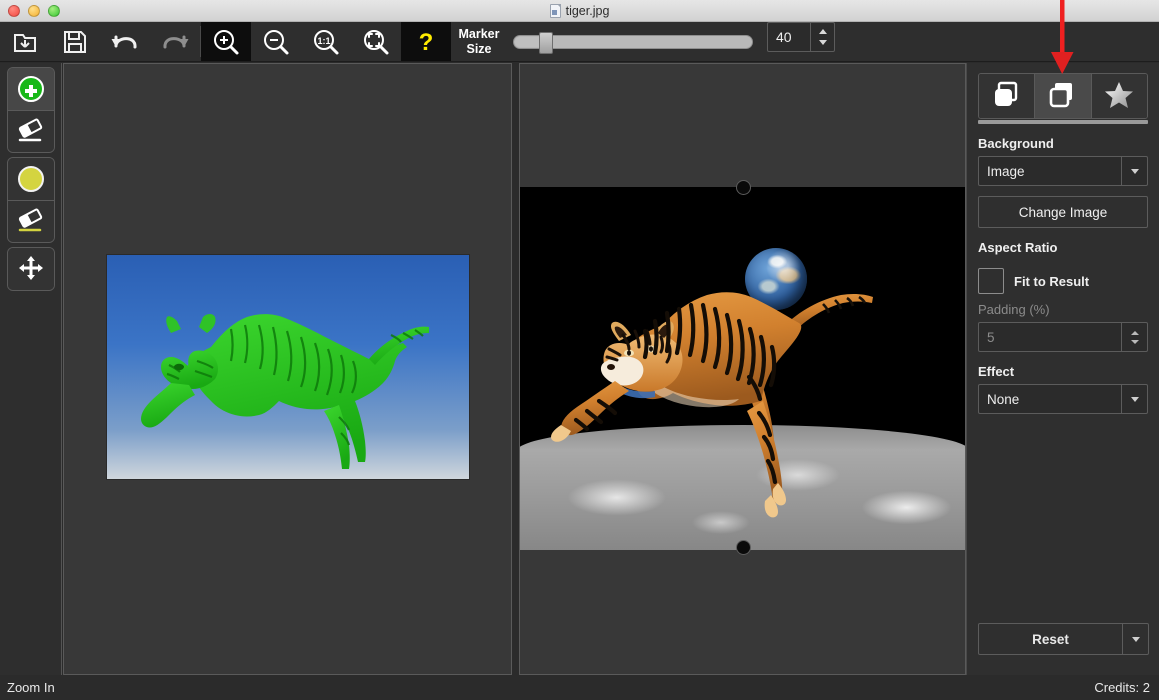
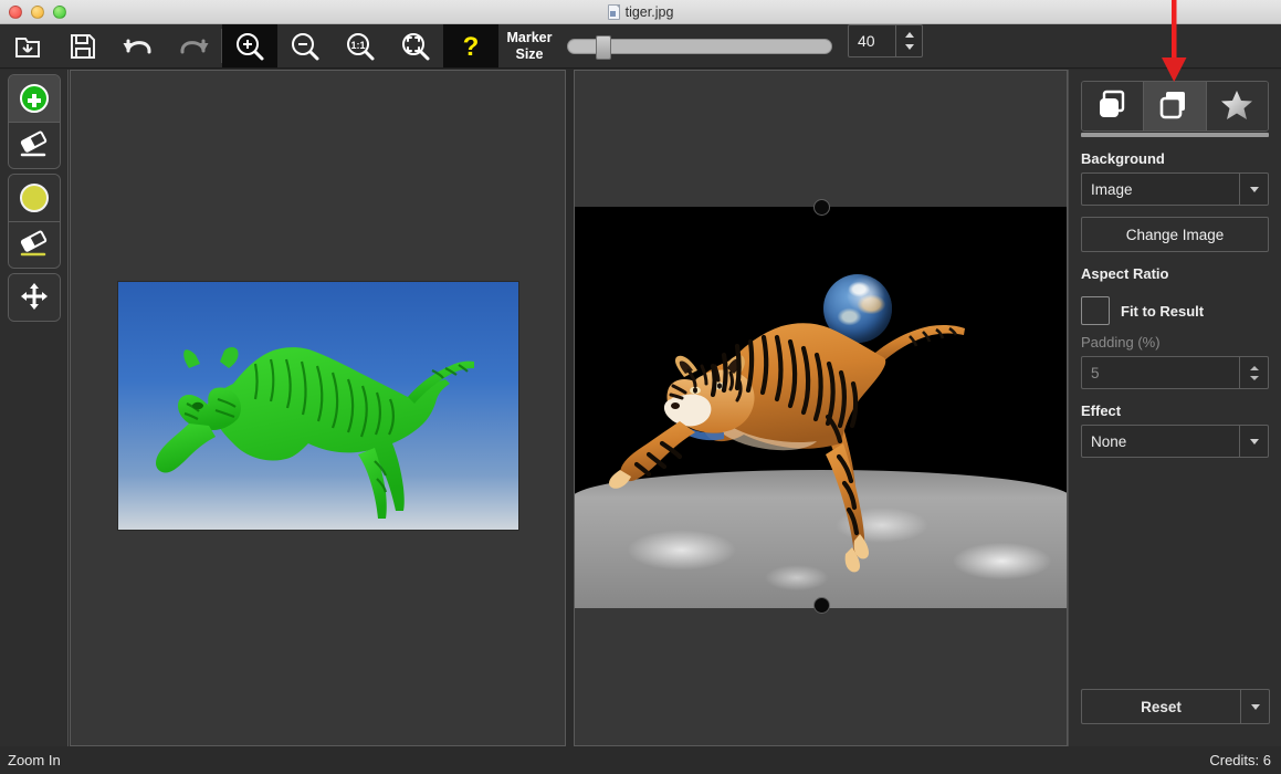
  tiger.jpg
  1:1
  ?
  Marker
  Size
  40
  Background
  Image
  Change Image
  Aspect Ratio
  Fit to Result
  Padding (%)
  5
  Effect
  None
  Reset
  Zoom In
- Credits: 2
+ Credits: 6
